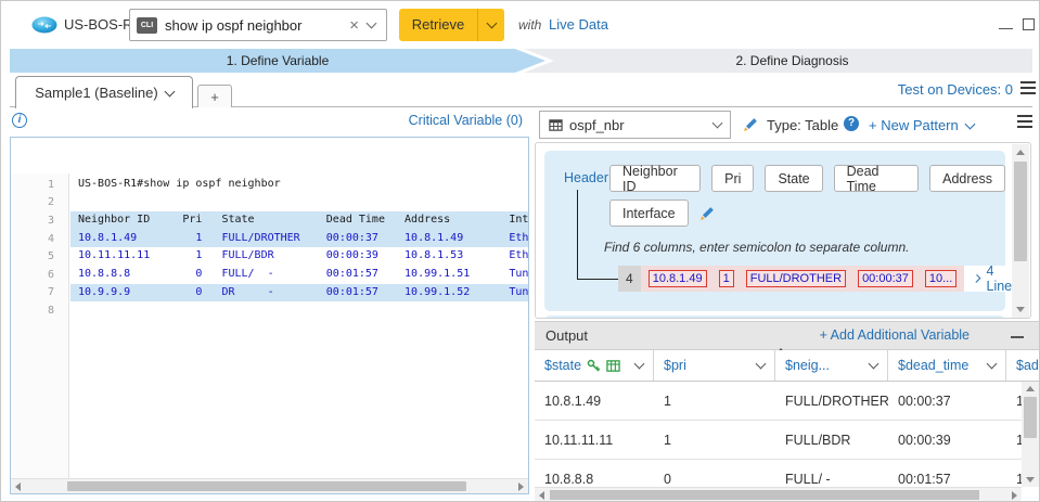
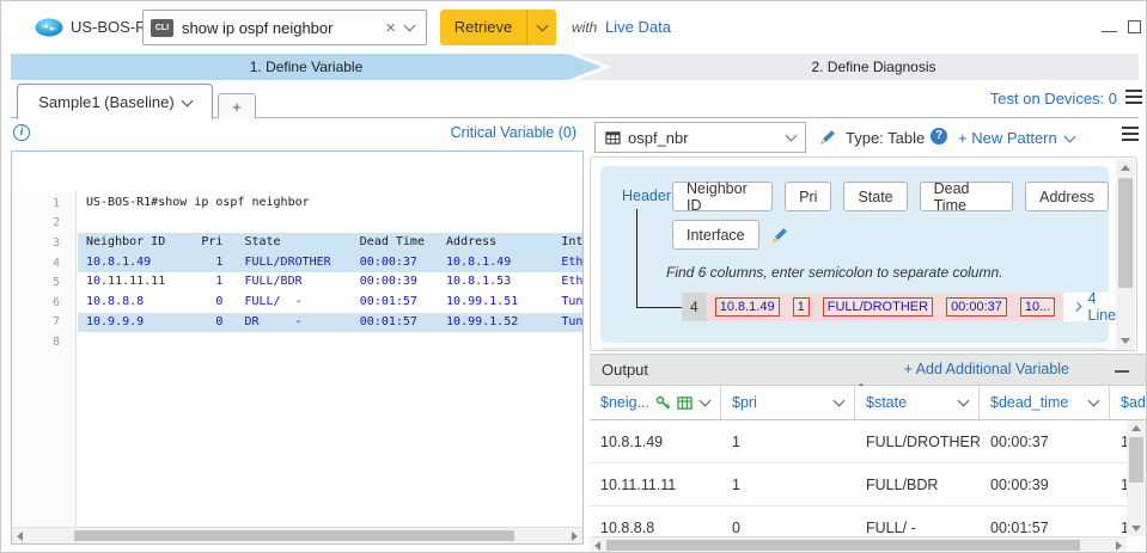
  US-BOS-R
  show ip ospf neighbor
  ×
  Retrieve
  with
  Live Data
  1. Define Variable
  2. Define Diagnosis
  Sample1 (Baseline)
  +
  Test on Devices: 0
  i
  Critical Variable (0)
  1
  US-BOS-R1#show ip ospf neighbor
  2
  3
  Neighbor ID Pri State Dead Time Address Int
  4
  10.8.1.49 1 FULL/DROTHER 00:00:37 10.8.1.49 Eth
  5
  10.11.11.11 1 FULL/BDR 00:00:39 10.8.1.53 Eth
  6
  10.8.8.8 0 FULL/ - 00:01:57 10.99.1.51 Tun
  7
  10.9.9.9 0 DR - 00:01:57 10.99.1.52 Tun
  8
  ospf_nbr
  Type: Table
  ?
  + New Pattern
  Header
  Neighbor ID
  Pri
  State
  Dead Time
  Address
  Interface
  Find 6 columns, enter semicolon to separate column.
  4
  10.8.1.49
  1
  FULL/DROTHER
  00:00:37
  10...
  4 Line
  Output
  + Add Additional Variable
- $state
+ $neig...
  $pri
- $neig...
+ $state
  $dead_time
  $ad
  10.8.1.49
  1
  FULL/DROTHER
  00:00:37
  1
  10.11.11.11
  1
  FULL/BDR
  00:00:39
  1
  10.8.8.8
  0
  FULL/ -
  00:01:57
  1
